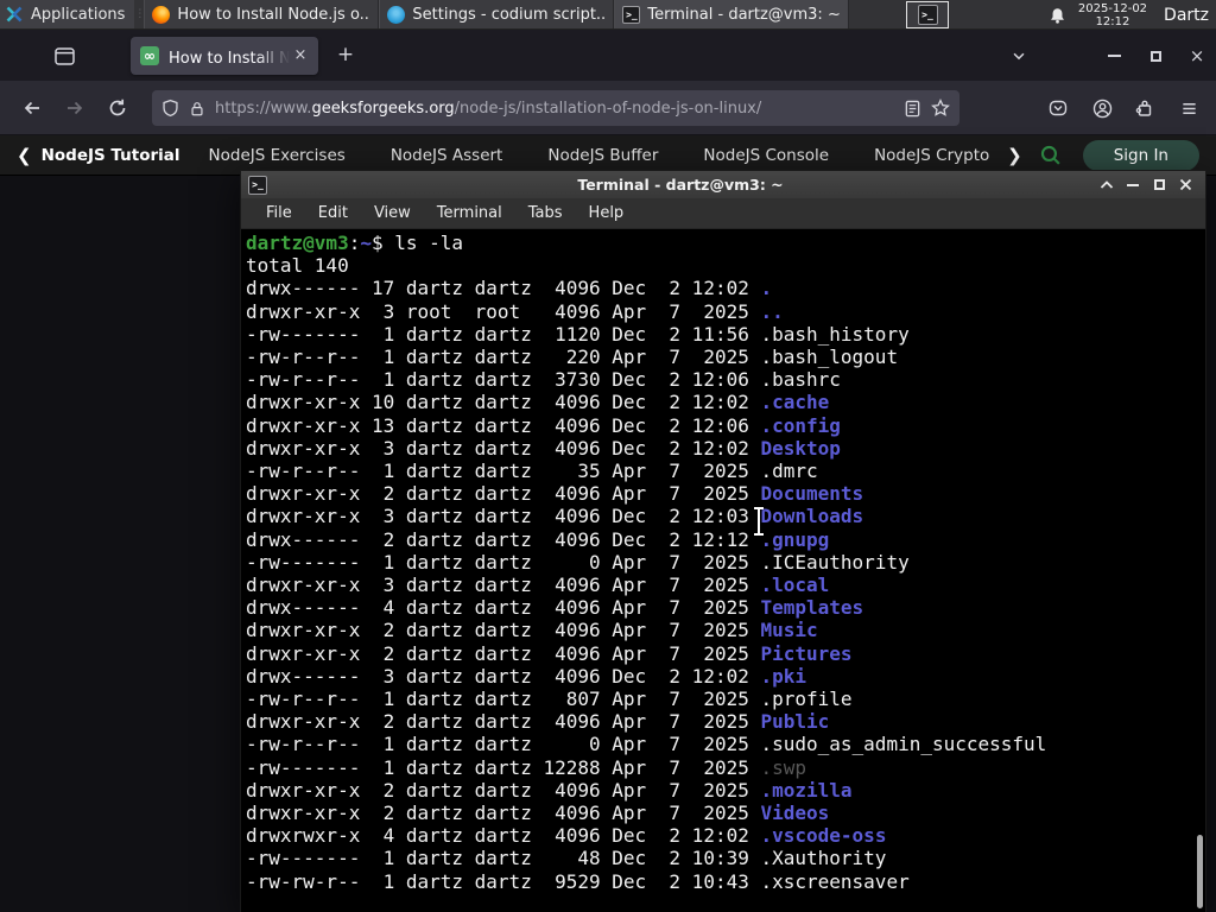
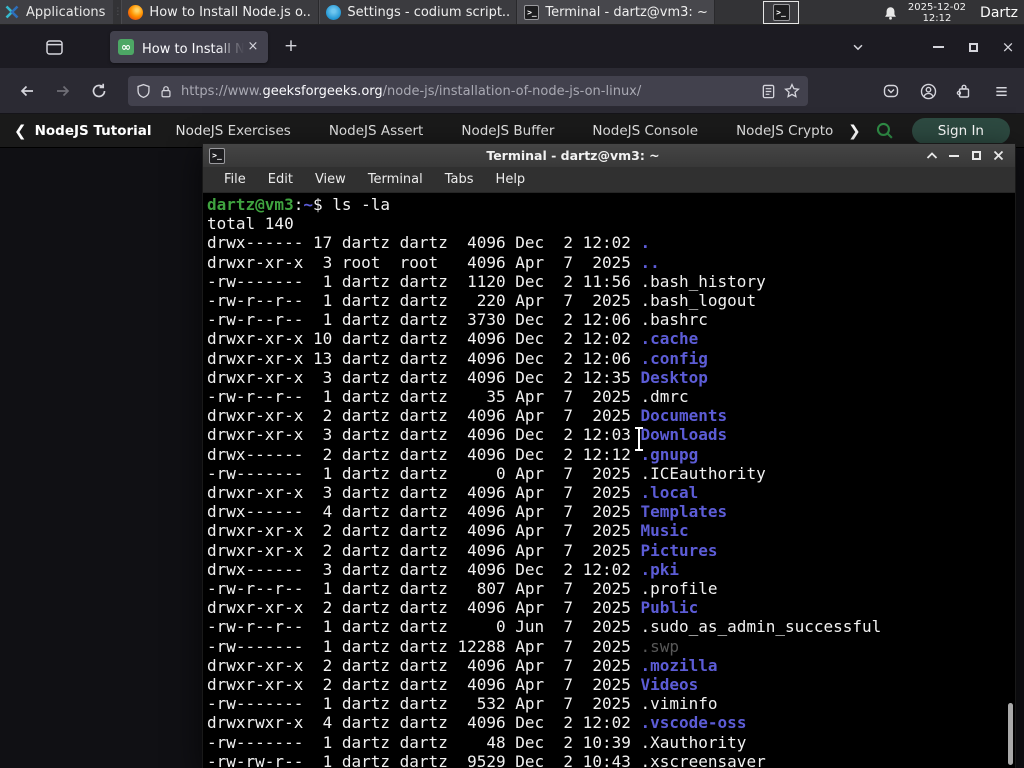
  Applications
  ⋮
  How to Install Node.js o..
  Settings - codium script..
  >_
  Terminal - dartz@vm3: ~
  >_
  2025-12-02
  12:12
  Dartz
  ∞
  ×
  +
  ×
  https://www.geeksforgeeks.org/node-js/installation-of-node-js-on-linux/
  ❮
  NodeJS Tutorial
  NodeJS Exercises
  NodeJS Assert
  NodeJS Buffer
  NodeJS Console
  NodeJS Crypto
  ❯
  Sign In
  >_
  Terminal - dartz@vm3: ~
  File
  Edit
  View
  Terminal
  Tabs
  Help
  dartz@vm3:~$ ls -la
  total 140
  drwx------ 17 dartz dartz 4096 Dec 2 12:02 .
  drwxr-xr-x 3 root root 4096 Apr 7 2025 ..
  -rw------- 1 dartz dartz 1120 Dec 2 11:56 .bash_history
  -rw-r--r-- 1 dartz dartz 220 Apr 7 2025 .bash_logout
  -rw-r--r-- 1 dartz dartz 3730 Dec 2 12:06 .bashrc
  drwxr-xr-x 10 dartz dartz 4096 Dec 2 12:02 .cache
  drwxr-xr-x 13 dartz dartz 4096 Dec 2 12:06 .config
- drwxr-xr-x 3 dartz dartz 4096 Dec 2 12:02 Desktop
+ drwxr-xr-x 3 dartz dartz 4096 Dec 2 12:35 Desktop
  -rw-r--r-- 1 dartz dartz 35 Apr 7 2025 .dmrc
  drwxr-xr-x 2 dartz dartz 4096 Apr 7 2025 Documents
  drwxr-xr-x 3 dartz dartz 4096 Dec 2 12:03 Downloads
  drwx------ 2 dartz dartz 4096 Dec 2 12:12 .gnupg
  -rw------- 1 dartz dartz 0 Apr 7 2025 .ICEauthority
  drwxr-xr-x 3 dartz dartz 4096 Apr 7 2025 .local
  drwx------ 4 dartz dartz 4096 Apr 7 2025 Templates
  drwxr-xr-x 2 dartz dartz 4096 Apr 7 2025 Music
  drwxr-xr-x 2 dartz dartz 4096 Apr 7 2025 Pictures
  drwx------ 3 dartz dartz 4096 Dec 2 12:02 .pki
  -rw-r--r-- 1 dartz dartz 807 Apr 7 2025 .profile
  drwxr-xr-x 2 dartz dartz 4096 Apr 7 2025 Public
- -rw-r--r-- 1 dartz dartz 0 Apr 7 2025 .sudo_as_admin_successful
+ -rw-r--r-- 1 dartz dartz 0 Jun 7 2025 .sudo_as_admin_successful
  -rw------- 1 dartz dartz 12288 Apr 7 2025 .swp
  drwxr-xr-x 2 dartz dartz 4096 Apr 7 2025 .mozilla
  drwxr-xr-x 2 dartz dartz 4096 Apr 7 2025 Videos
+ -rw------- 1 dartz dartz 532 Apr 7 2025 .viminfo
  drwxrwxr-x 4 dartz dartz 4096 Dec 2 12:02 .vscode-oss
  -rw------- 1 dartz dartz 48 Dec 2 10:39 .Xauthority
  -rw-rw-r-- 1 dartz dartz 9529 Dec 2 10:43 .xscreensaver
